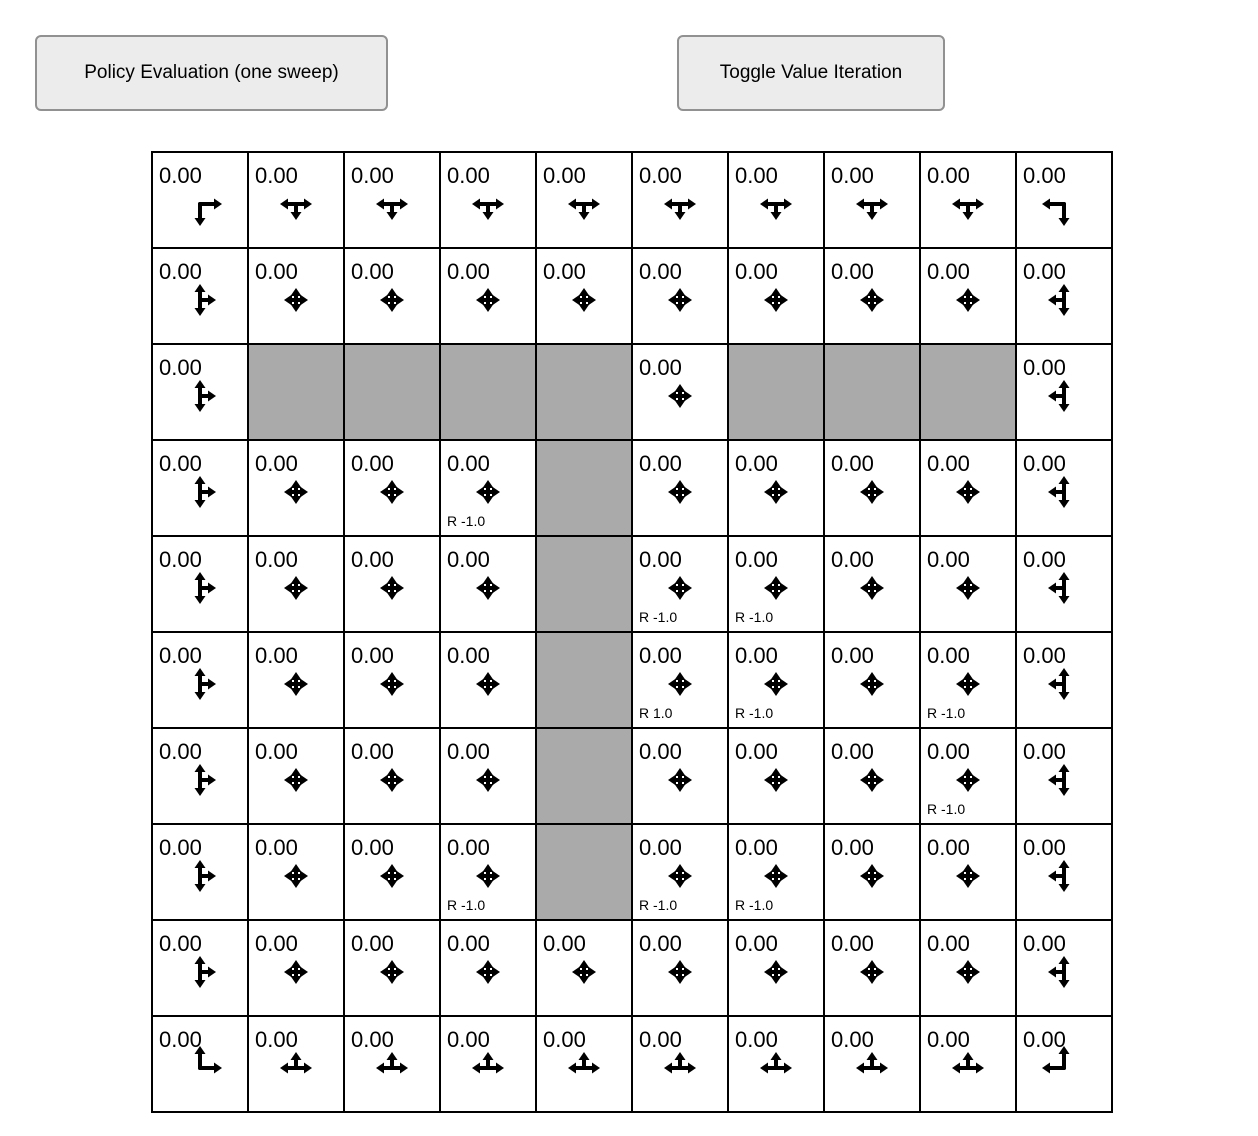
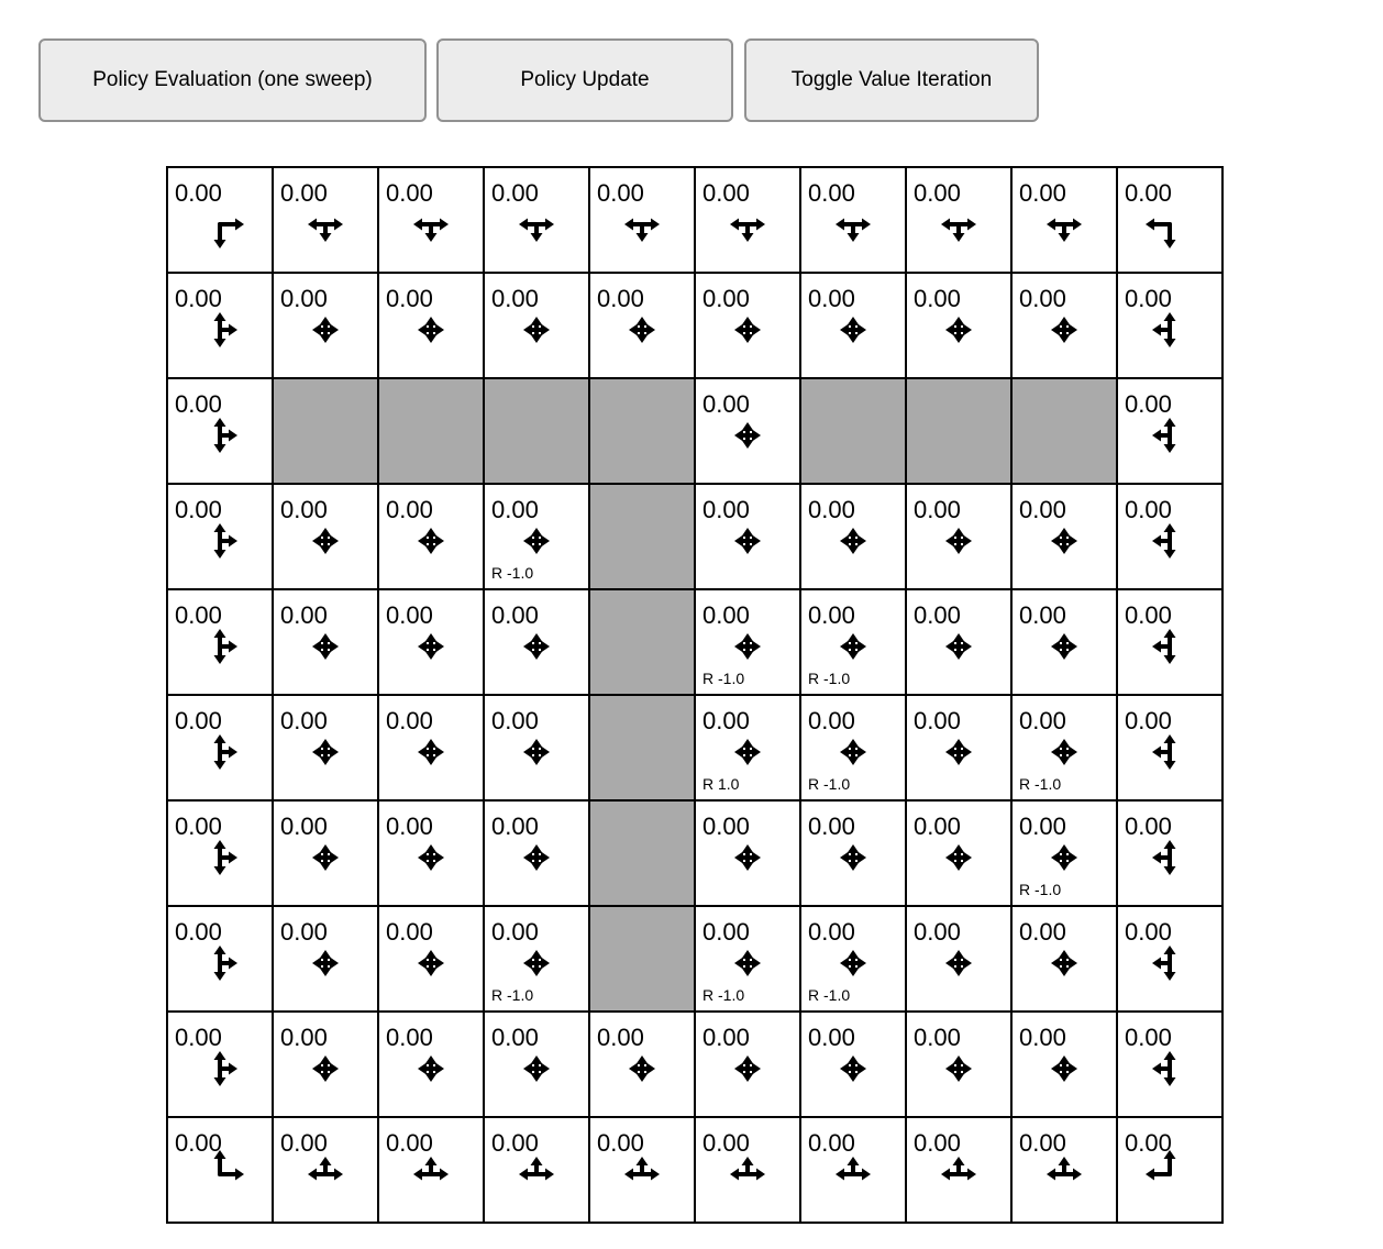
  Policy Evaluation (one sweep)
+ Policy Update
  Toggle Value Iteration
  0.00
  0.00
  0.00
  0.00
  0.00
  0.00
  0.00
  0.00
  0.00
  0.00
  0.00
  0.00
  0.00
  0.00
  0.00
  0.00
  0.00
  0.00
  0.00
  0.00
  0.00
  0.00
  0.00
  0.00
  0.00
  0.00
  0.00
  R -1.0
  0.00
  0.00
  0.00
  0.00
  0.00
  0.00
  0.00
  0.00
  0.00
  0.00
  R -1.0
  0.00
  R -1.0
  0.00
  0.00
  0.00
  0.00
  0.00
  0.00
  0.00
  0.00
  R 1.0
  0.00
  R -1.0
  0.00
  0.00
  R -1.0
  0.00
  0.00
  0.00
  0.00
  0.00
  0.00
  0.00
  0.00
  0.00
  R -1.0
  0.00
  0.00
  0.00
  0.00
  0.00
  R -1.0
  0.00
  R -1.0
  0.00
  R -1.0
  0.00
  0.00
  0.00
  0.00
  0.00
  0.00
  0.00
  0.00
  0.00
  0.00
  0.00
  0.00
  0.00
  0.00
  0.00
  0.00
  0.00
  0.00
  0.00
  0.00
  0.00
  0.00
  0.00
